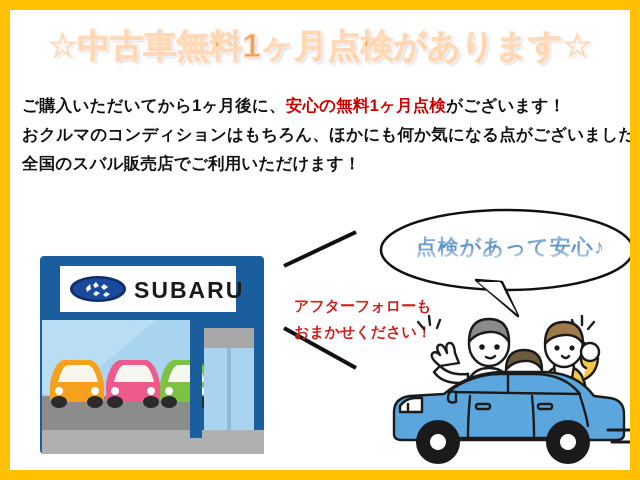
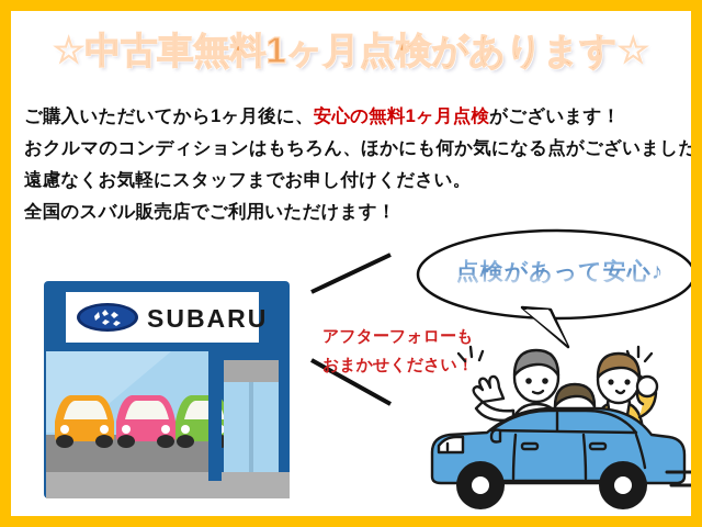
  ☆中古車無料1ヶ月点検があります☆
  ご購入いただいてから1ヶ月後に、安心の無料1ヶ月点検がございます！
  おクルマのコンディションはもちろん、ほかにも何か気になる点がございました
+ 遠慮なくお気軽にスタッフまでお申し付けください。
  全国のスバル販売店でご利用いただけます！
  SUBARU
  アフターフォローも
  おまかせください！
  点検があって安心♪
